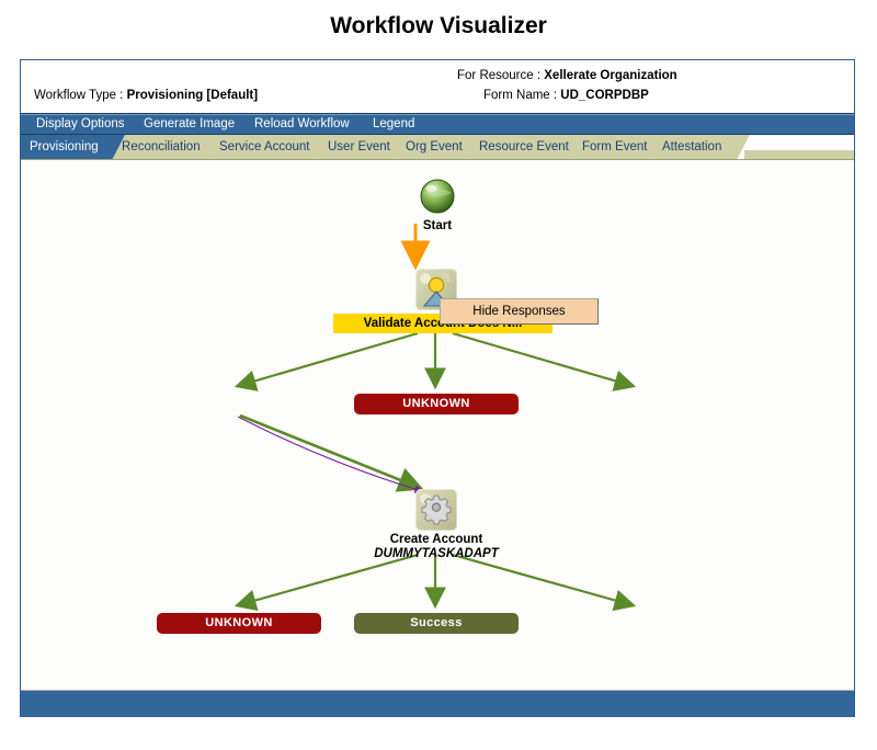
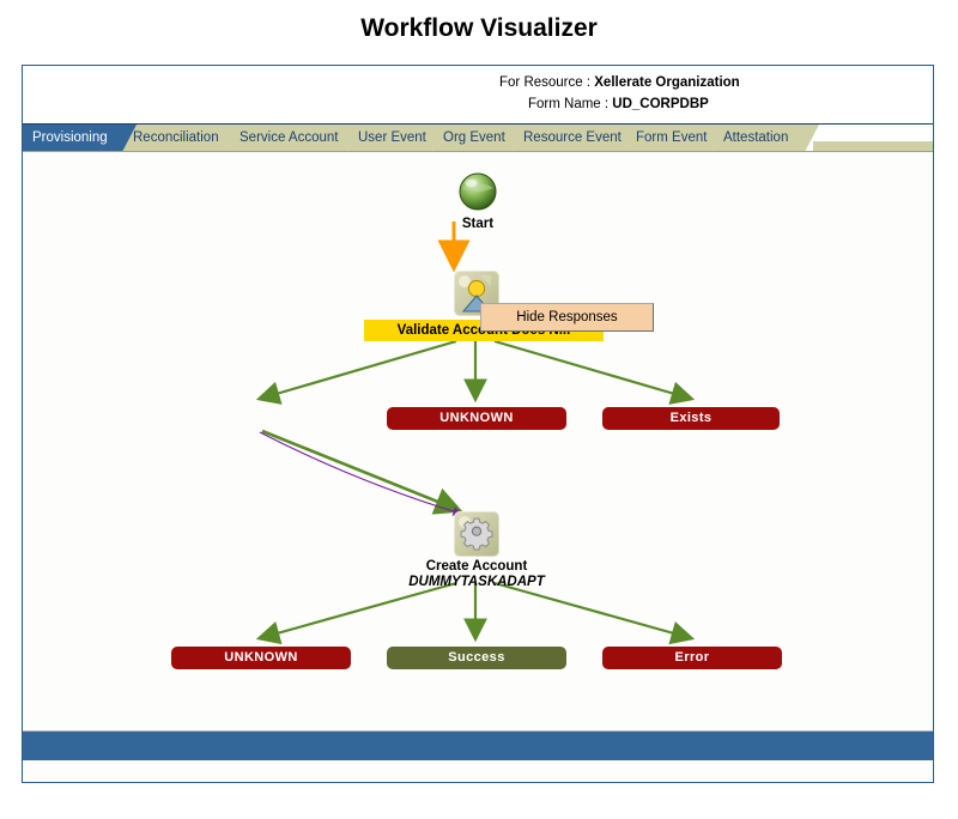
  Workflow Visualizer
- Workflow Type : Provisioning [Default]
  For Resource : Xellerate Organization
  Form Name : UD_CORPDBP
- Display Options
- Generate Image
- Reload Workflow
- Legend
  Attestation
  Form Event
  Resource Event
  Org Event
  User Event
  Service Account
  Reconciliation
  Provisioning
  Start
  Hide Responses
  UNKNOWN
+ Exists
  Create Account
  DUMMYTASKADAPT
  UNKNOWN
  Success
+ Error
